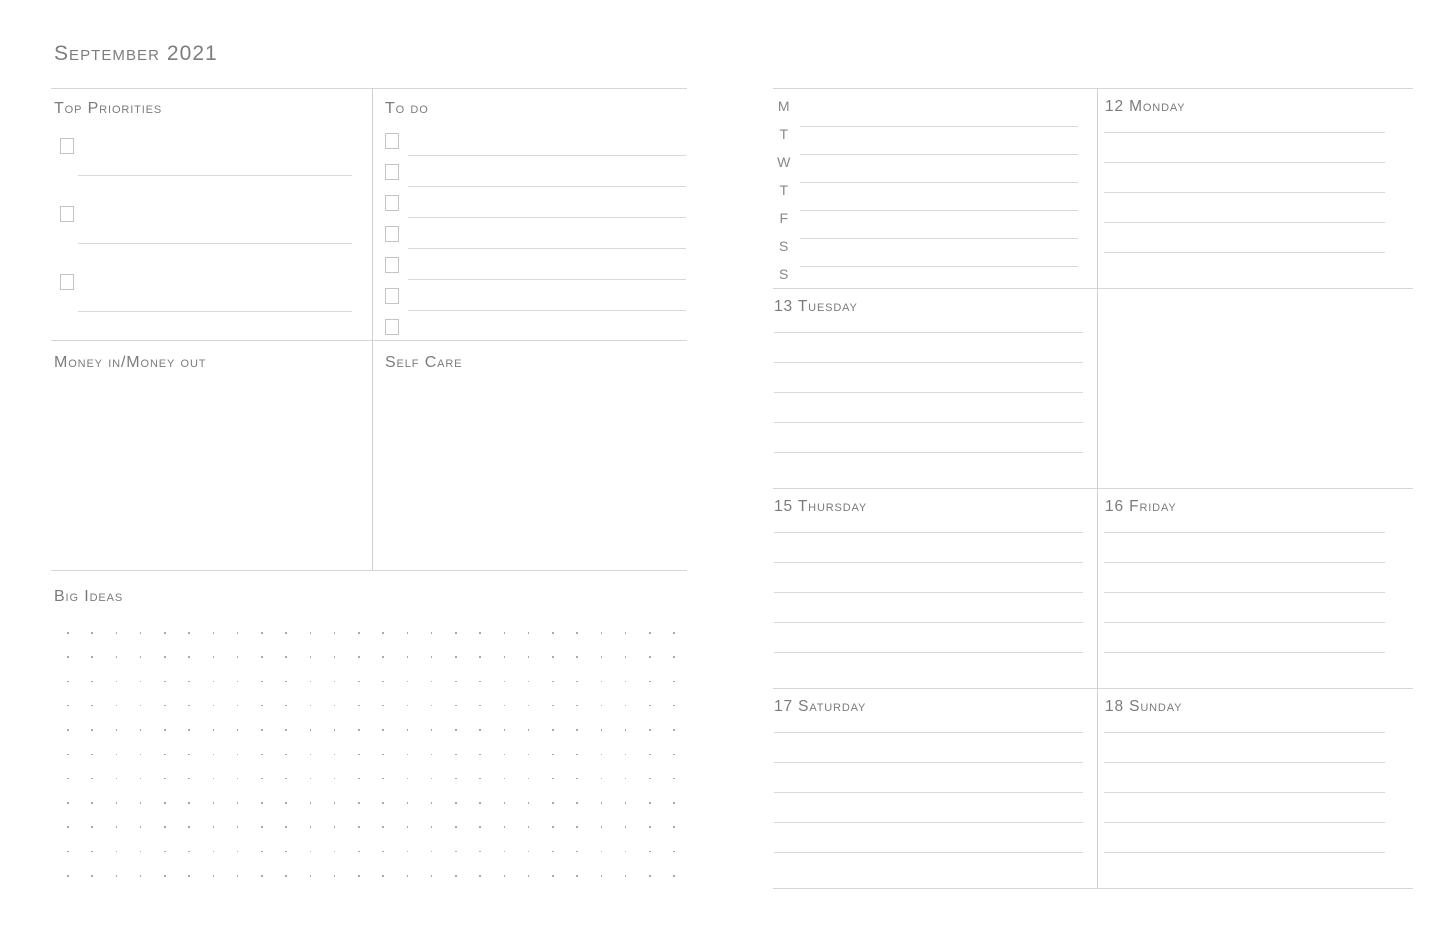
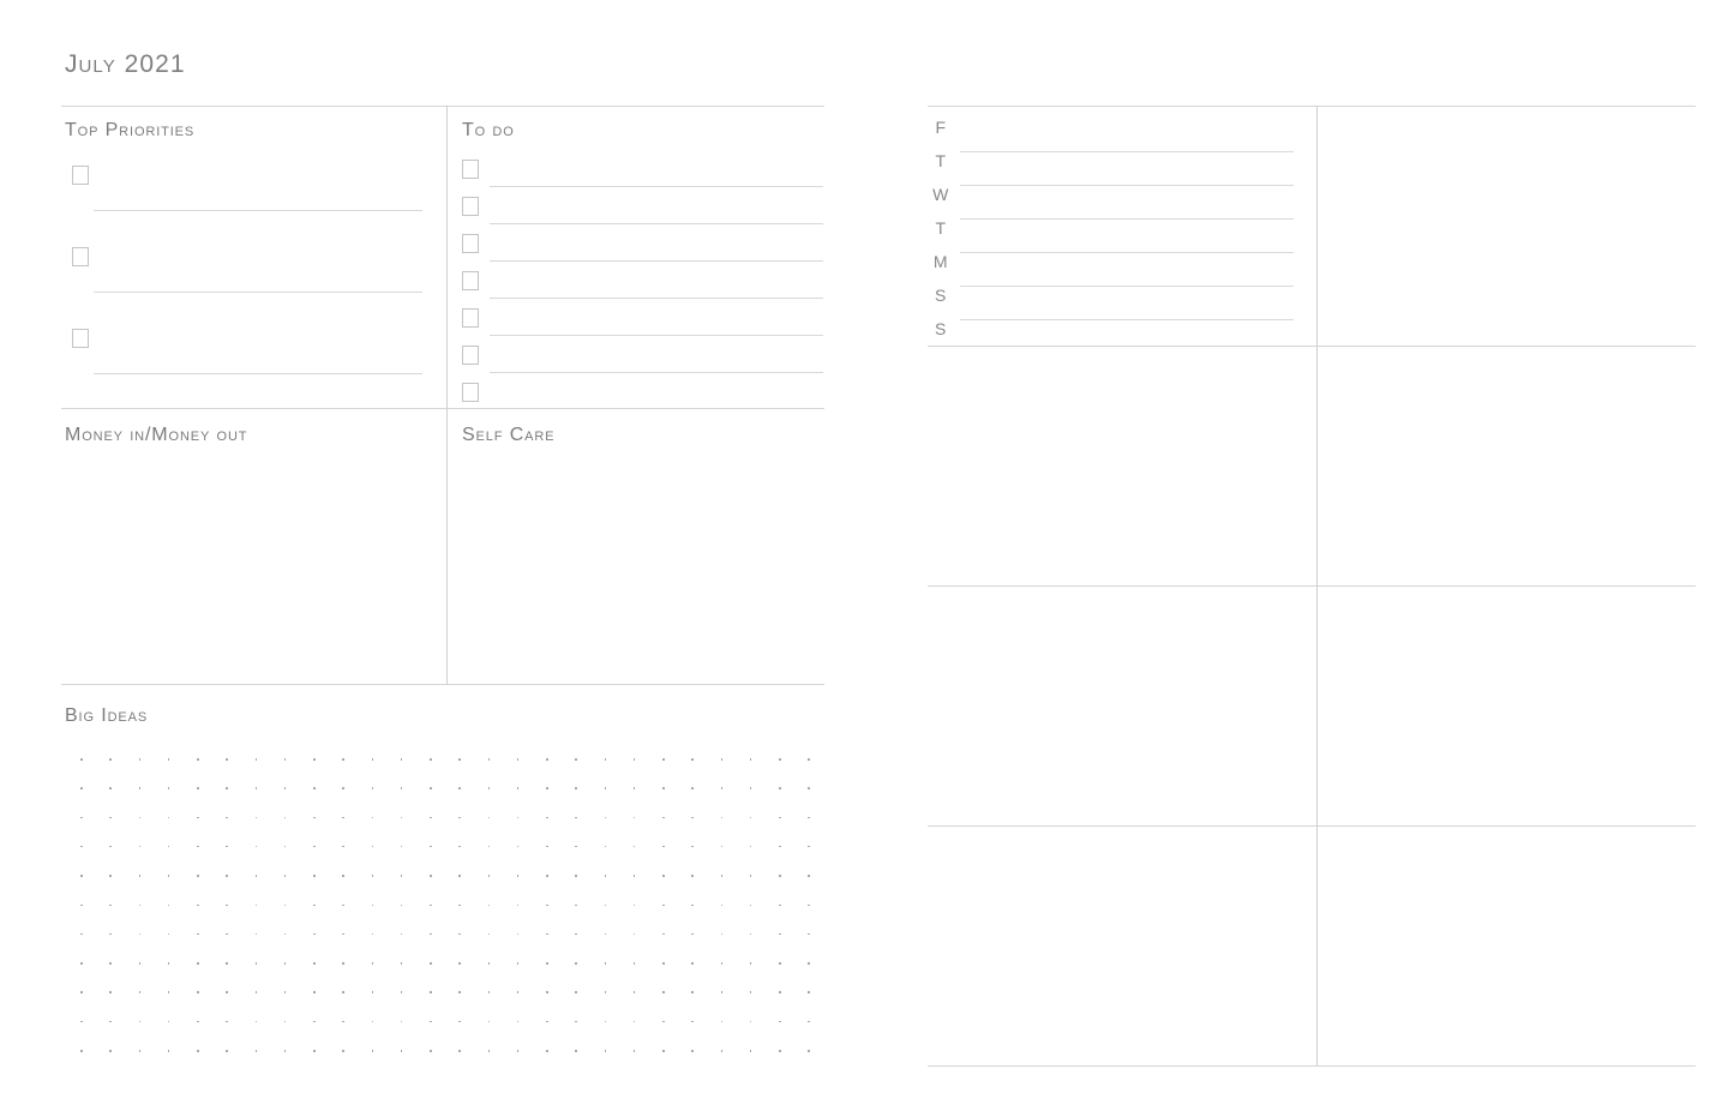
- September 2021
+ July 2021
  Top Priorities
  To do
  Money in/Money out
  Self Care
  Big Ideas
- M
+ F
  T
  W
  T
- F
+ M
  S
  S
- 12 Monday
- 13 Tuesday
- 15 Thursday
- 16 Friday
- 17 Saturday
- 18 Sunday
